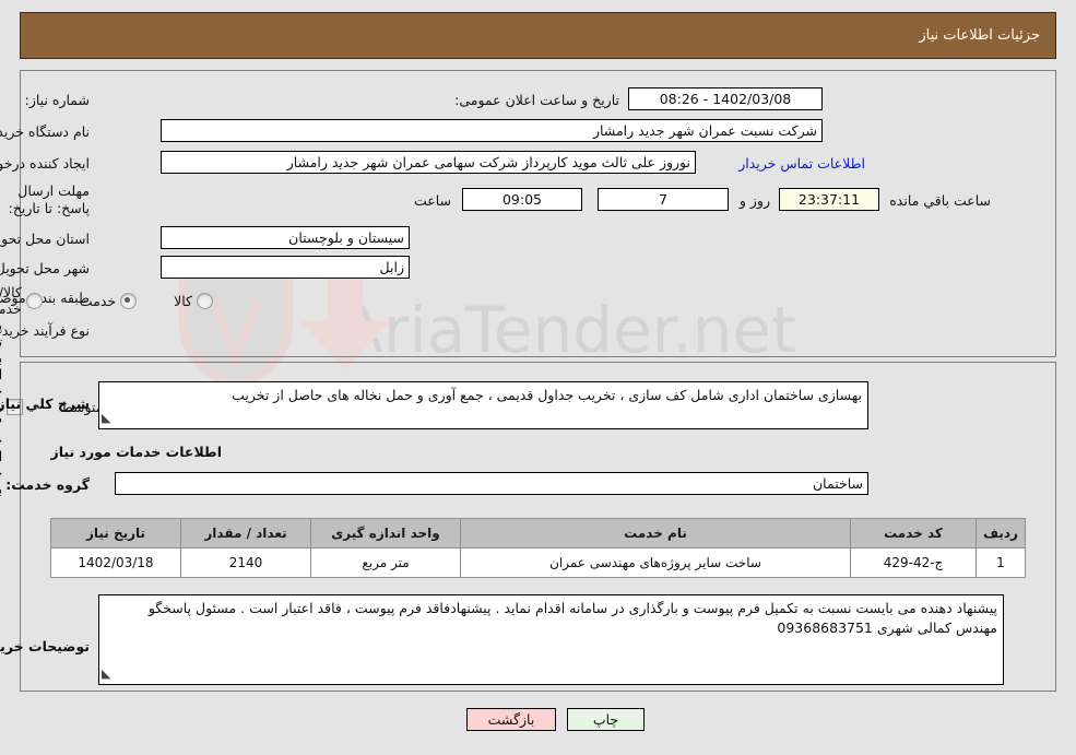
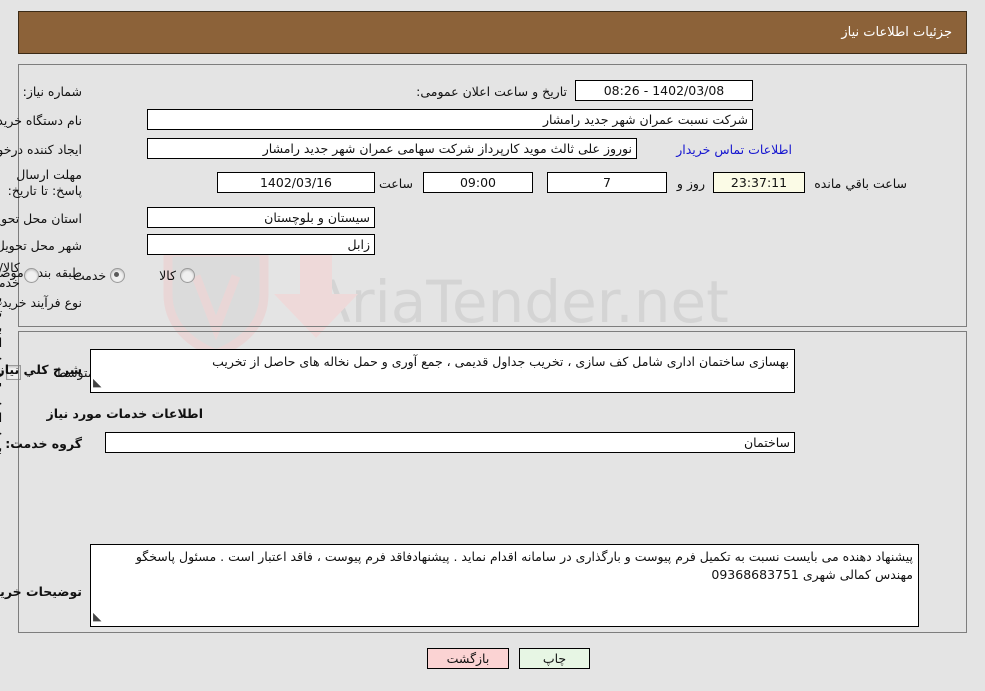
  AriaTender.net
  جزئیات اطلاعات نیاز
  شماره نیاز:
  تاریخ و ساعت اعلان عمومی:
  1402/03/08 - 08:26
  نام دستگاه خرید
  شرکت نسبت عمران شهر جدید رامشار
  ایجاد کننده درخو
  نوروز علی ثالث موید کارپرداز شرکت سهامی عمران شهر جدید رامشار
  اطلاعات تماس خریدار
  مهلت ارسال پاسخ: تا تاریخ:
+ 1402/03/16
  ساعت
- 09:05
+ 09:00
  7
  روز و
  23:37:11
  ساعت باقي مانده
  استان محل تحو
  سیستان و بلوچستان
  شهر محل تحویل
  زابل
  کالا
  خدمت
  کالا/خدم
  نوع فرآیند خرید
  توسط
  شرح کلي نياز
  بهسازی ساختمان اداری شامل کف سازی ، تخریب جداول قدیمی ، جمع آوری و حمل نخاله های حاصل از تخریب
  اطلاعات خدمات مورد نیاز
  گروه خدمت:
  ساختمان
- ردیف	کد خدمت	نام خدمت	واحد اندازه گیری	تعداد / مقدار	تاریخ نیاز
- 1	ج-42-429	ساخت سایر پروژه‌های مهندسی عمران	متر مربع	2140	1402/03/18
  توضیحات خری
  پیشنهاد دهنده می بایست نسبت به تکمیل فرم پیوست و بارگذاری در سامانه اقدام نماید . پیشنهادفاقد فرم پیوست ، فاقد اعتبار است . مسئول پاسخگو مهندس کمالی شهری 09368683751
  چاپ
  بازگشت
